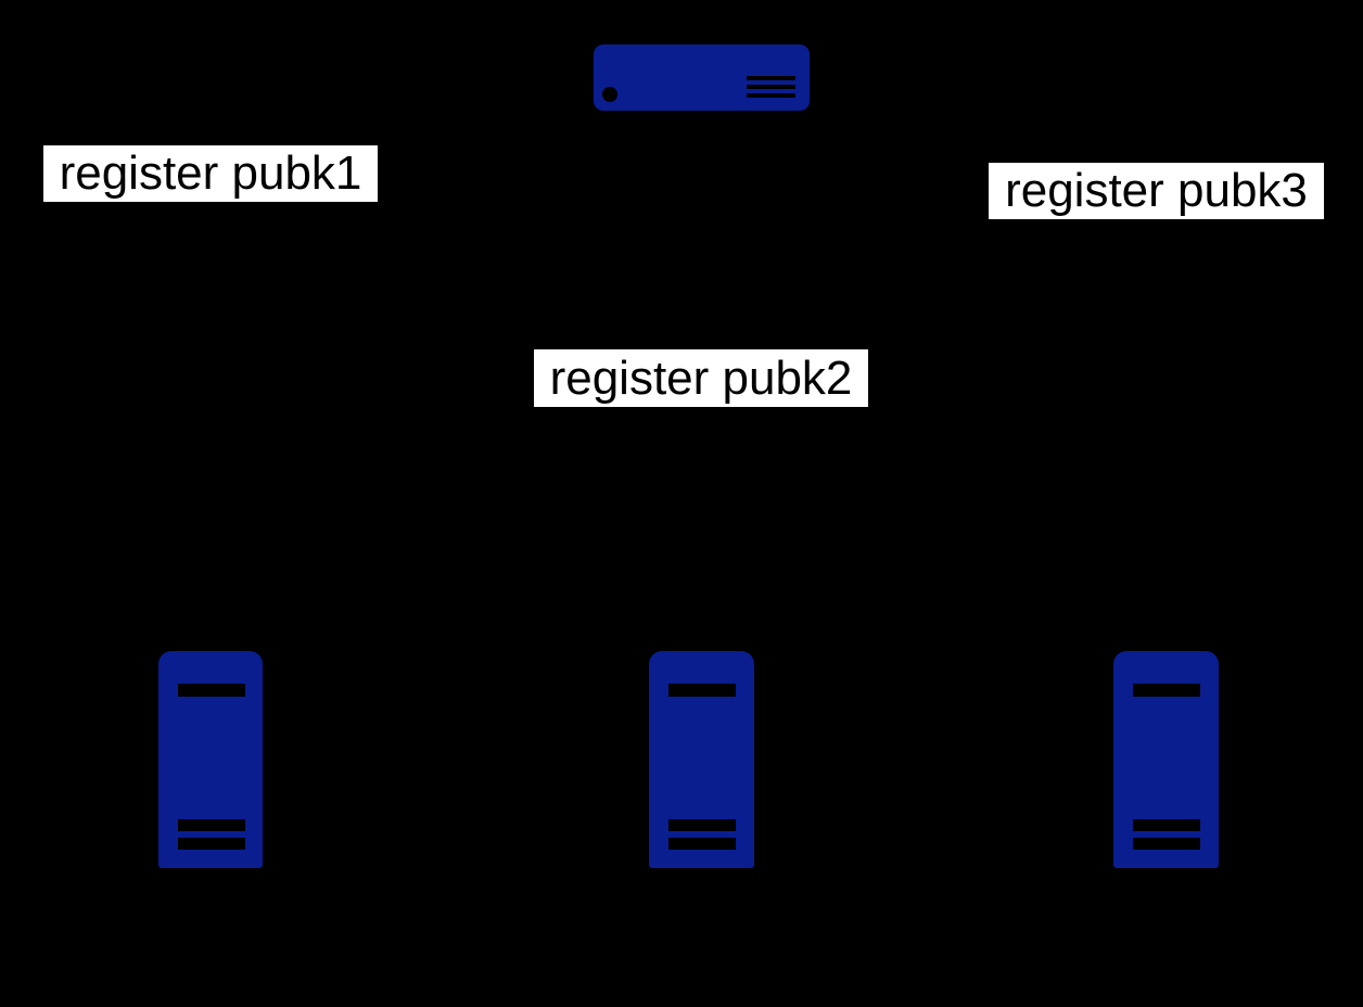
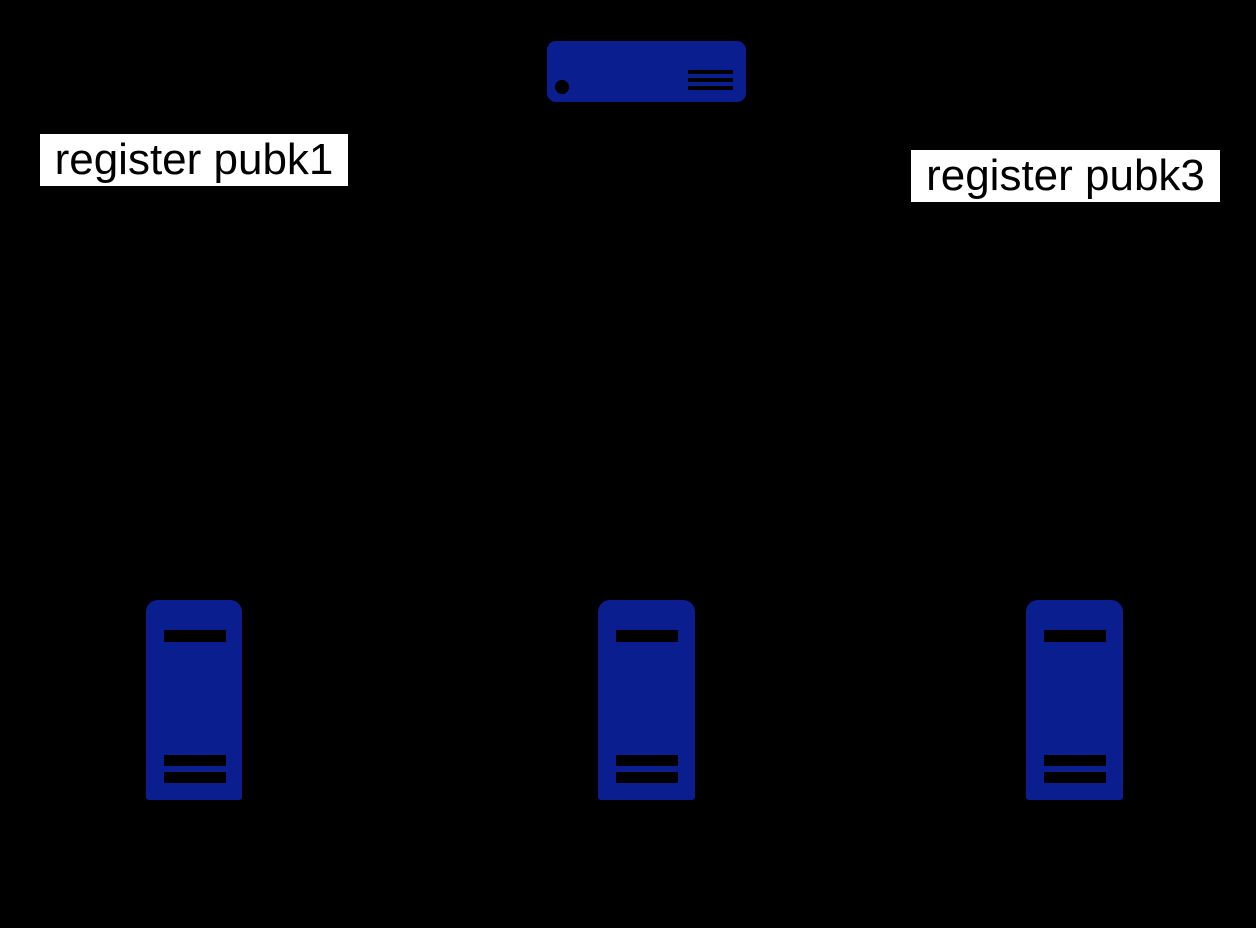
  register pubk1
  register pubk3
- register pubk2
